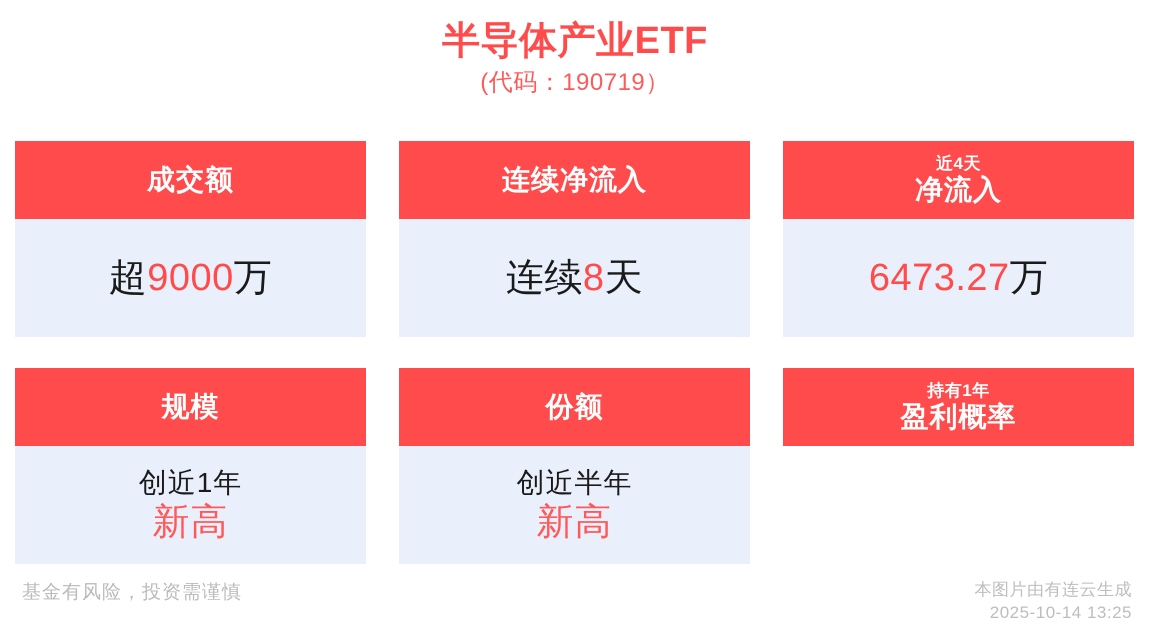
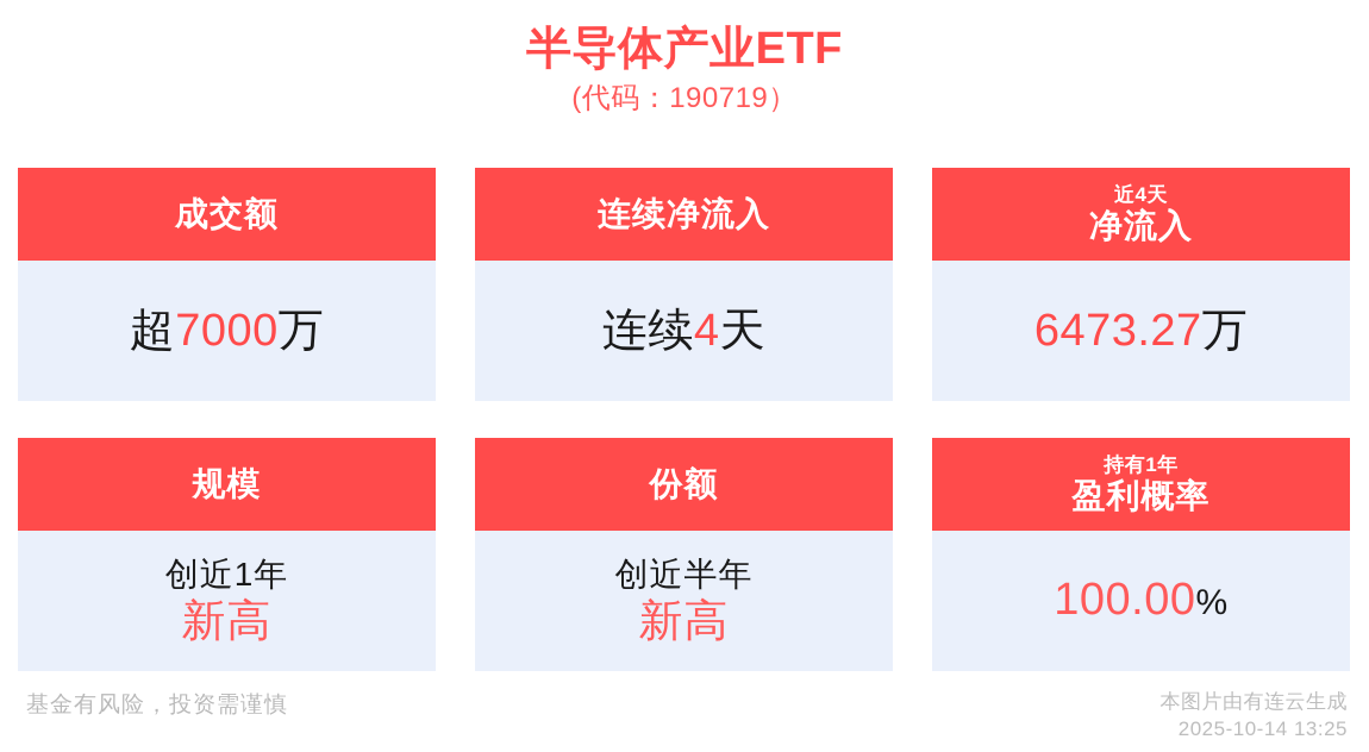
  半导体产业ETF
  (代码：190719）
  成交额
- 超9000万
+ 超7000万
  连续净流入
- 连续8天
+ 连续4天
  近4天
  净流入
  6473.27万
  规模
  创近1年
  新高
  份额
  创近半年
  新高
  持有1年
  盈利概率
+ 100.00%
  基金有风险，投资需谨慎
  本图片由有连云生成
  2025-10-14 13:25
